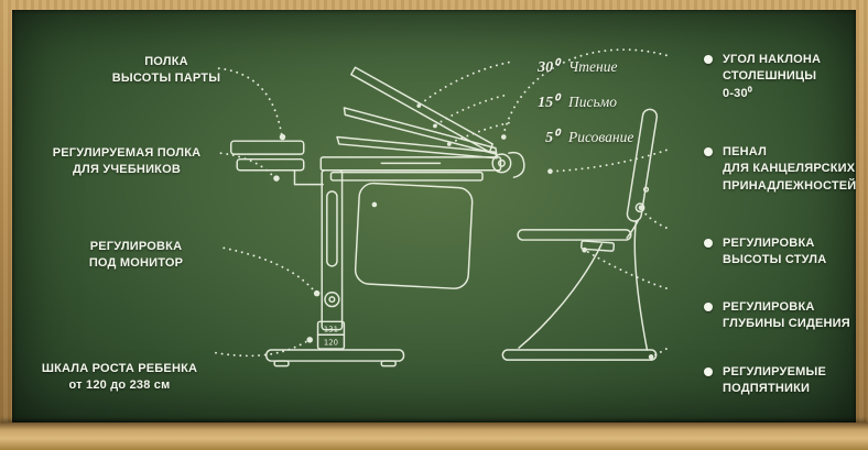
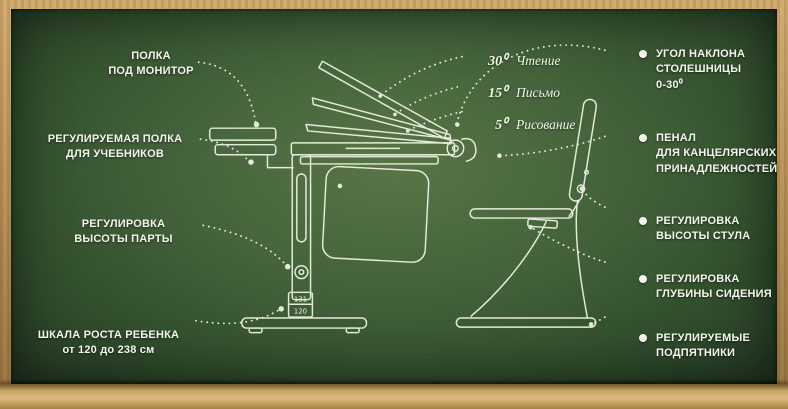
  131
  120
  ПОЛКА
- ВЫСОТЫ ПАРТЫ
+ ПОД МОНИТОР
  РЕГУЛИРУЕМАЯ ПОЛКА
  ДЛЯ УЧЕБНИКОВ
  РЕГУЛИРОВКА
- ПОД МОНИТОР
+ ВЫСОТЫ ПАРТЫ
  ШКАЛА РОСТА РЕБЕНКА
  от 120 до 238 см
  30⁰
  Чтение
  15⁰
  Письмо
  5⁰
  Рисование
  УГОЛ НАКЛОНА
  СТОЛЕШНИЦЫ
  0-30⁰
  ПЕНАЛ
  ДЛЯ КАНЦЕЛЯРСКИХ
  ПРИНАДЛЕЖНОСТЕЙ
  РЕГУЛИРОВКА
  ВЫСОТЫ СТУЛА
  РЕГУЛИРОВКА
  ГЛУБИНЫ СИДЕНИЯ
  РЕГУЛИРУЕМЫЕ
  ПОДПЯТНИКИ
